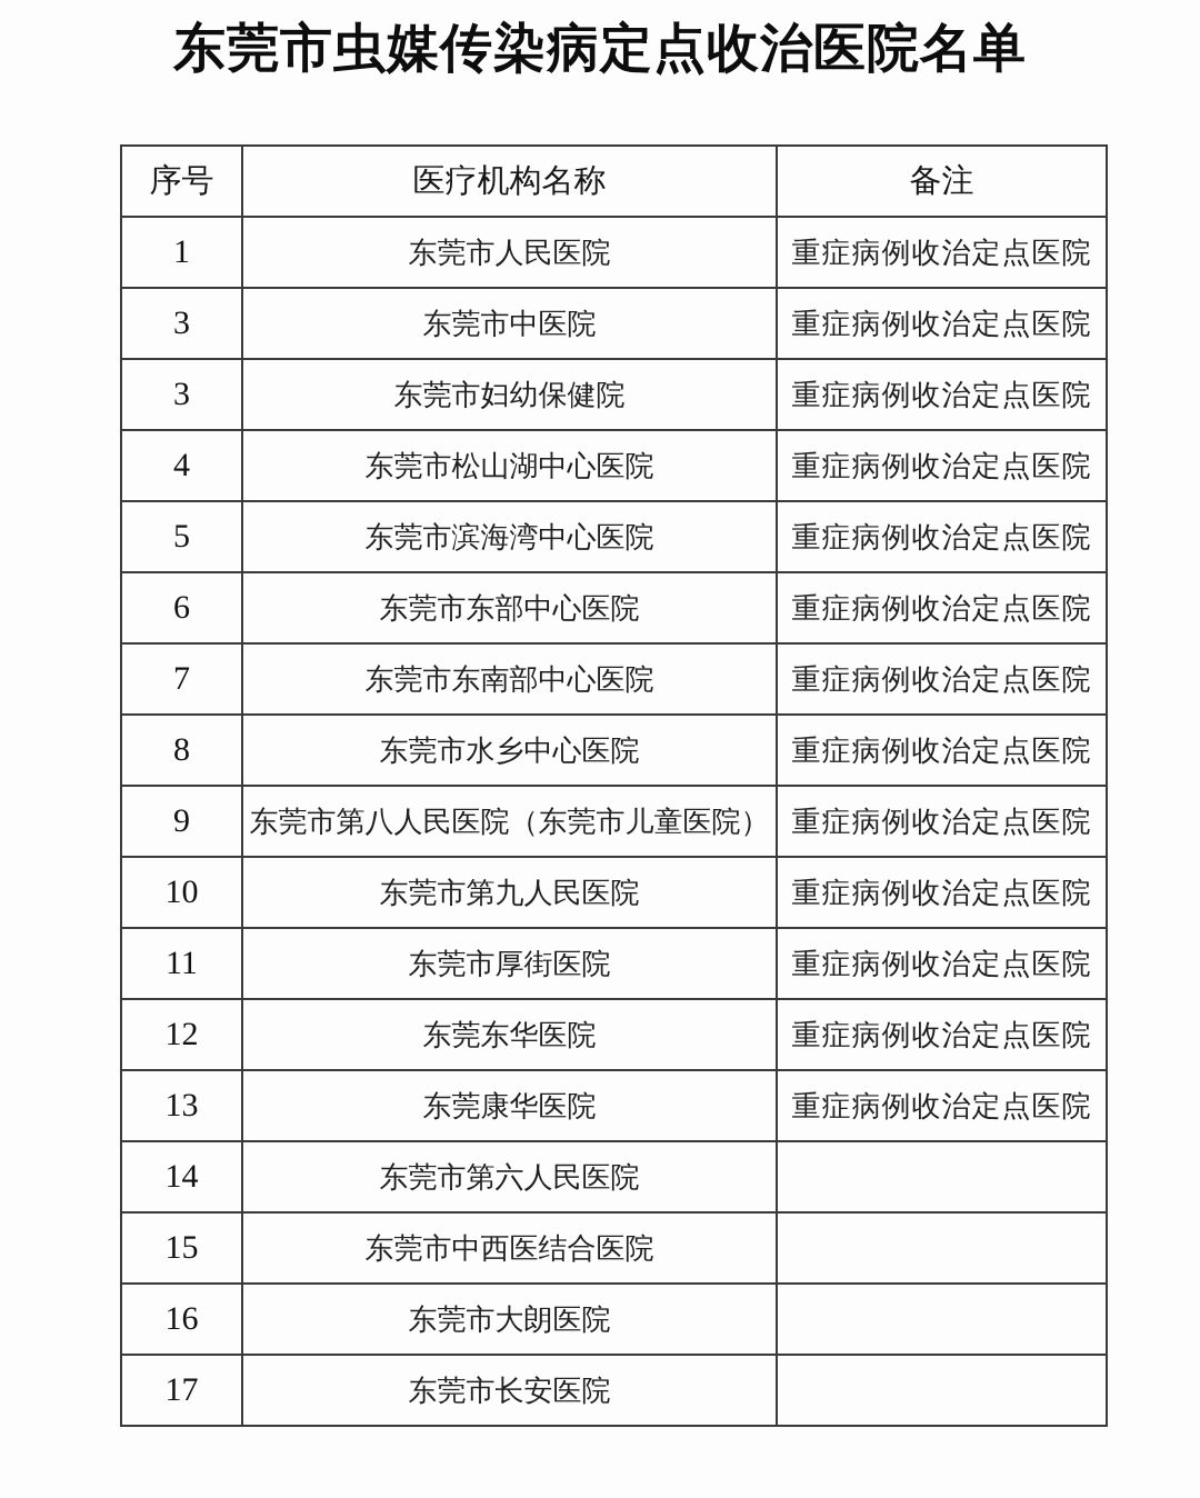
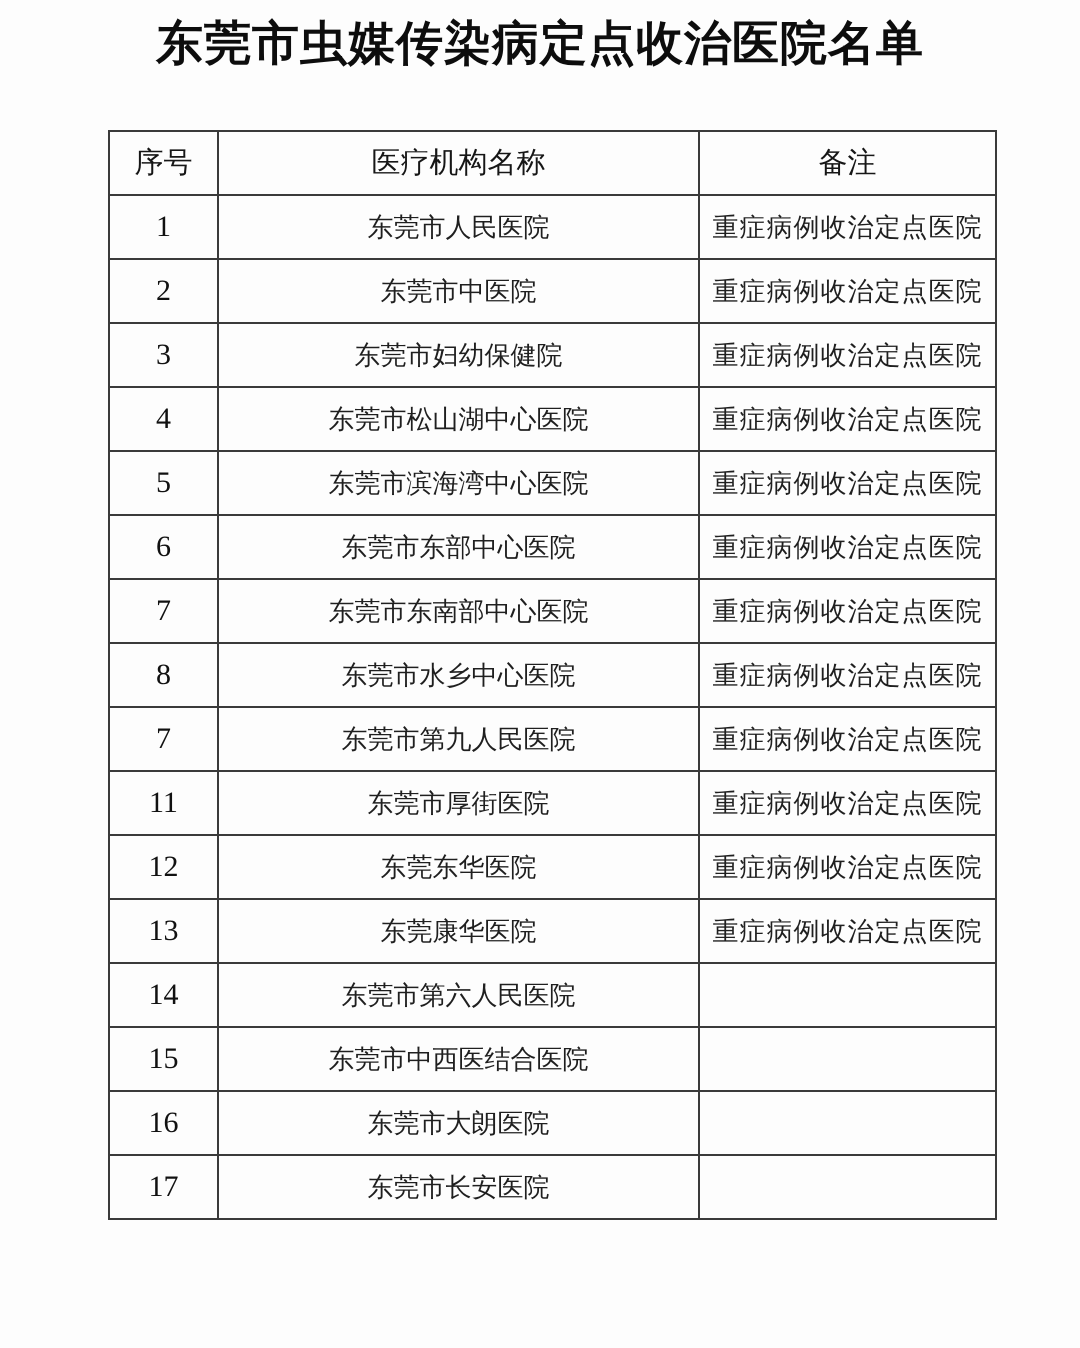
  东莞市虫媒传染病定点收治医院名单
  序号	医疗机构名称	备注
  1	东莞市人民医院	重症病例收治定点医院
- 3	东莞市中医院	重症病例收治定点医院
+ 2	东莞市中医院	重症病例收治定点医院
  3	东莞市妇幼保健院	重症病例收治定点医院
  4	东莞市松山湖中心医院	重症病例收治定点医院
  5	东莞市滨海湾中心医院	重症病例收治定点医院
  6	东莞市东部中心医院	重症病例收治定点医院
  7	东莞市东南部中心医院	重症病例收治定点医院
  8	东莞市水乡中心医院	重症病例收治定点医院
- 9	东莞市第八人民医院（东莞市儿童医院）	重症病例收治定点医院
- 10	东莞市第九人民医院	重症病例收治定点医院
+ 7	东莞市第九人民医院	重症病例收治定点医院
  11	东莞市厚街医院	重症病例收治定点医院
  12	东莞东华医院	重症病例收治定点医院
  13	东莞康华医院	重症病例收治定点医院
  14	东莞市第六人民医院
  15	东莞市中西医结合医院
  16	东莞市大朗医院
  17	东莞市长安医院
